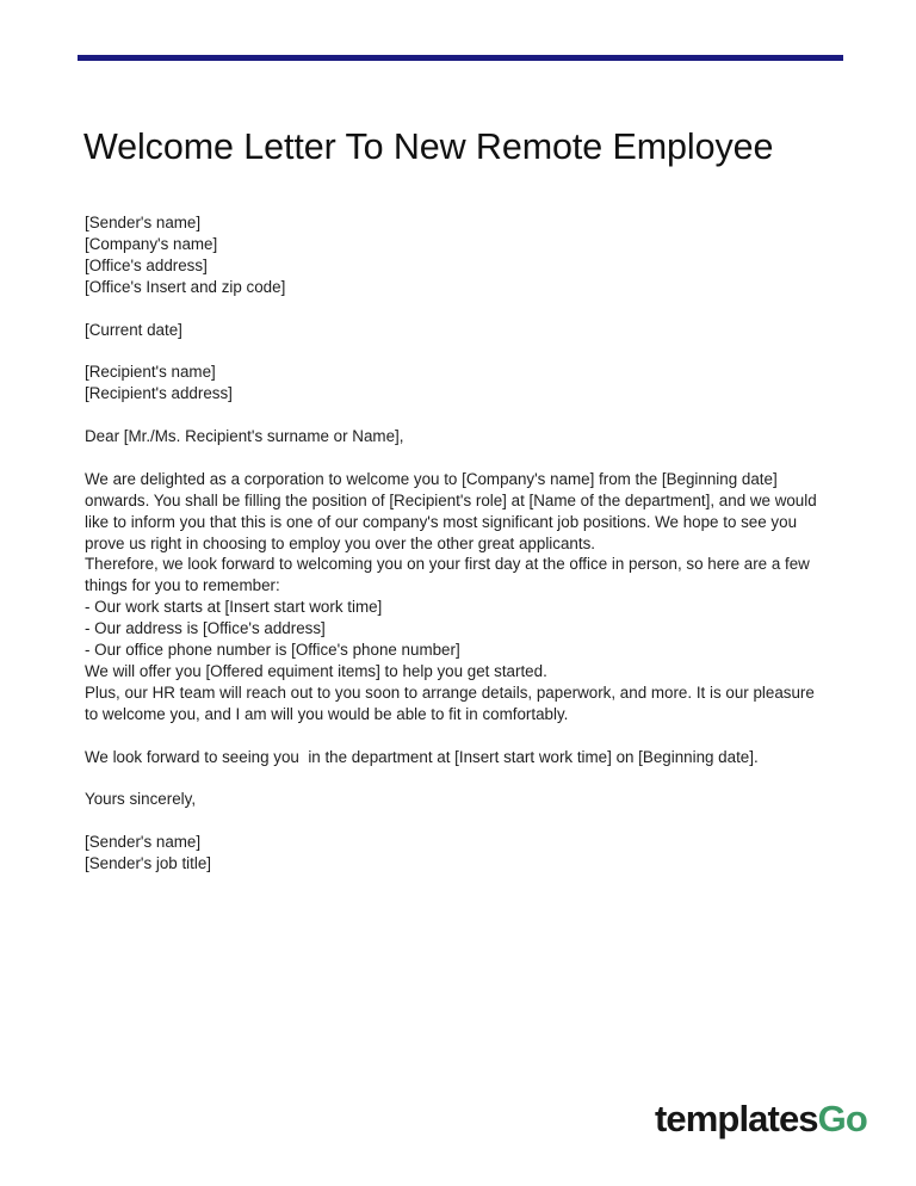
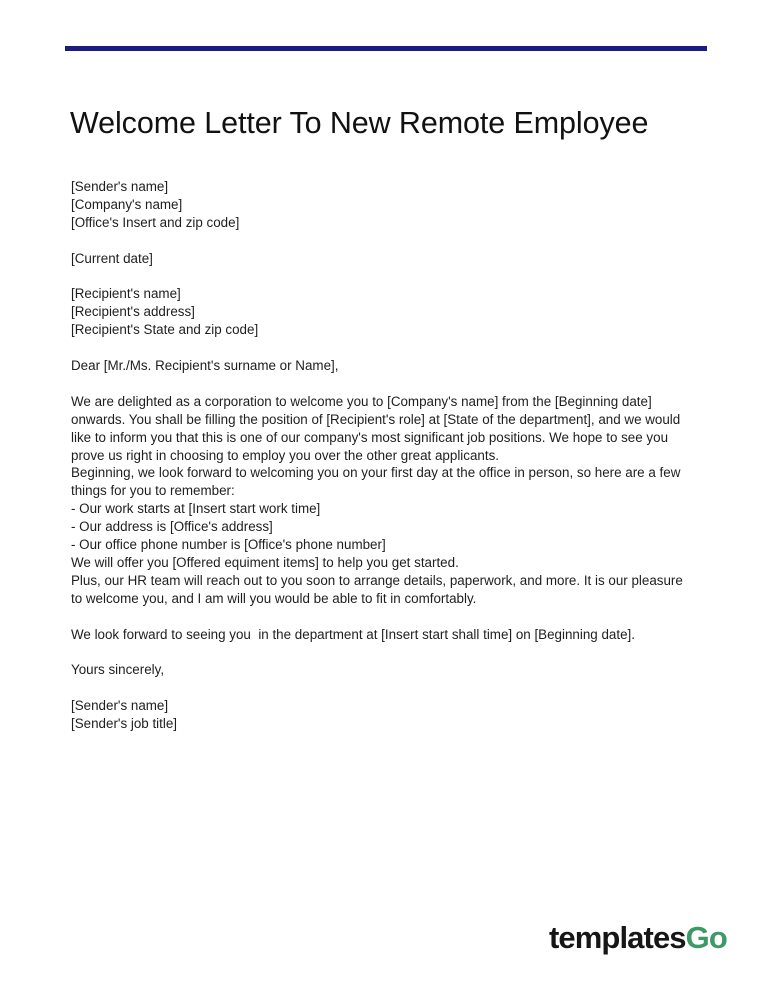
  Welcome Letter To New Remote Employee
  [Sender's name]
  [Company's name]
- [Office's address]
  [Office's Insert and zip code]
  [Current date]
  [Recipient's name]
  [Recipient's address]
+ [Recipient's State and zip code]
  Dear [Mr./Ms. Recipient's surname or Name],
- We are delighted as a corporation to welcome you to [Company's name] from the [Beginning date] onwards. You shall be filling the position of [Recipient's role] at [Name of the department], and we would like to inform you that this is one of our company's most significant job positions. We hope to see you prove us right in choosing to employ you over the other great applicants.
+ We are delighted as a corporation to welcome you to [Company's name] from the [Beginning date] onwards. You shall be filling the position of [Recipient's role] at [State of the department], and we would like to inform you that this is one of our company's most significant job positions. We hope to see you prove us right in choosing to employ you over the other great applicants.
- Therefore, we look forward to welcoming you on your first day at the office in person, so here are a few things for you to remember:
+ Beginning, we look forward to welcoming you on your first day at the office in person, so here are a few things for you to remember:
  - Our work starts at [Insert start work time]
  - Our address is [Office's address]
  - Our office phone number is [Office's phone number]
  We will offer you [Offered equiment items] to help you get started.
  Plus, our HR team will reach out to you soon to arrange details, paperwork, and more. It is our pleasure to welcome you, and I am will you would be able to fit in comfortably.
- We look forward to seeing you in the department at [Insert start work time] on [Beginning date].
+ We look forward to seeing you in the department at [Insert start shall time] on [Beginning date].
  Yours sincerely,
  [Sender's name]
  [Sender's job title]
  templatesGo
